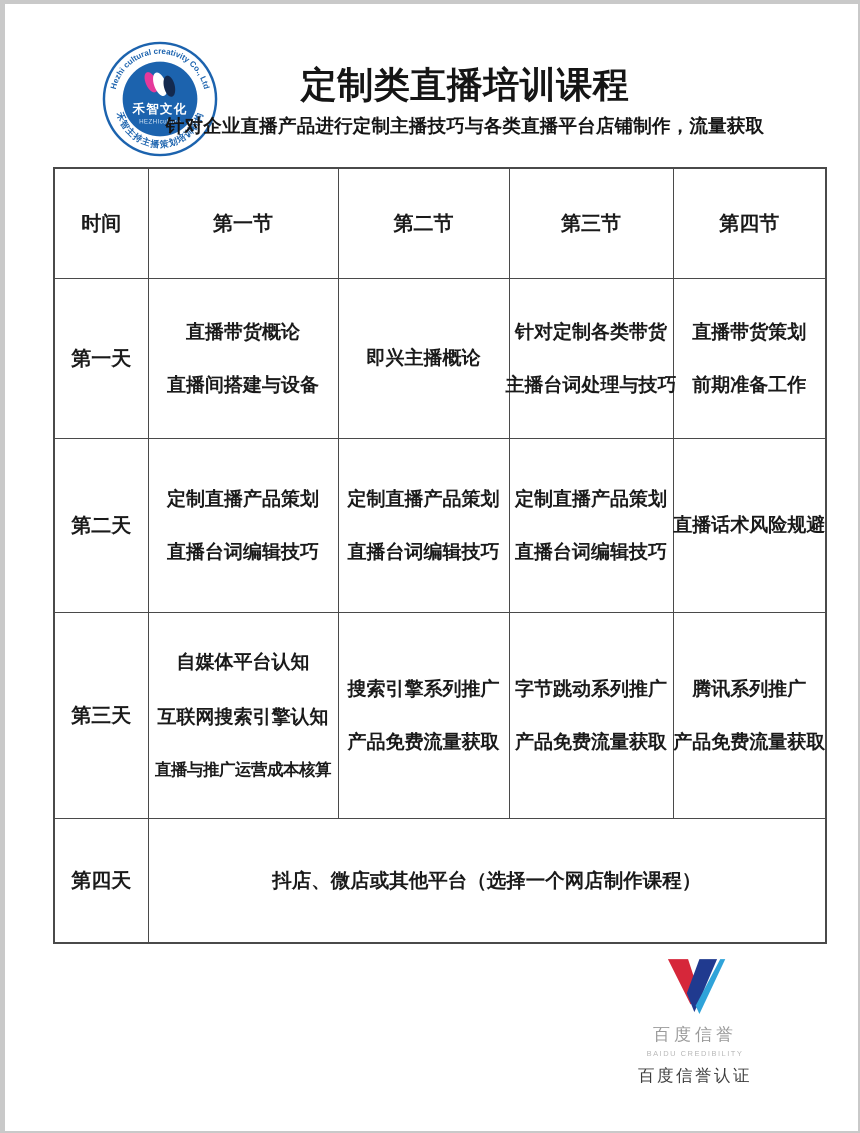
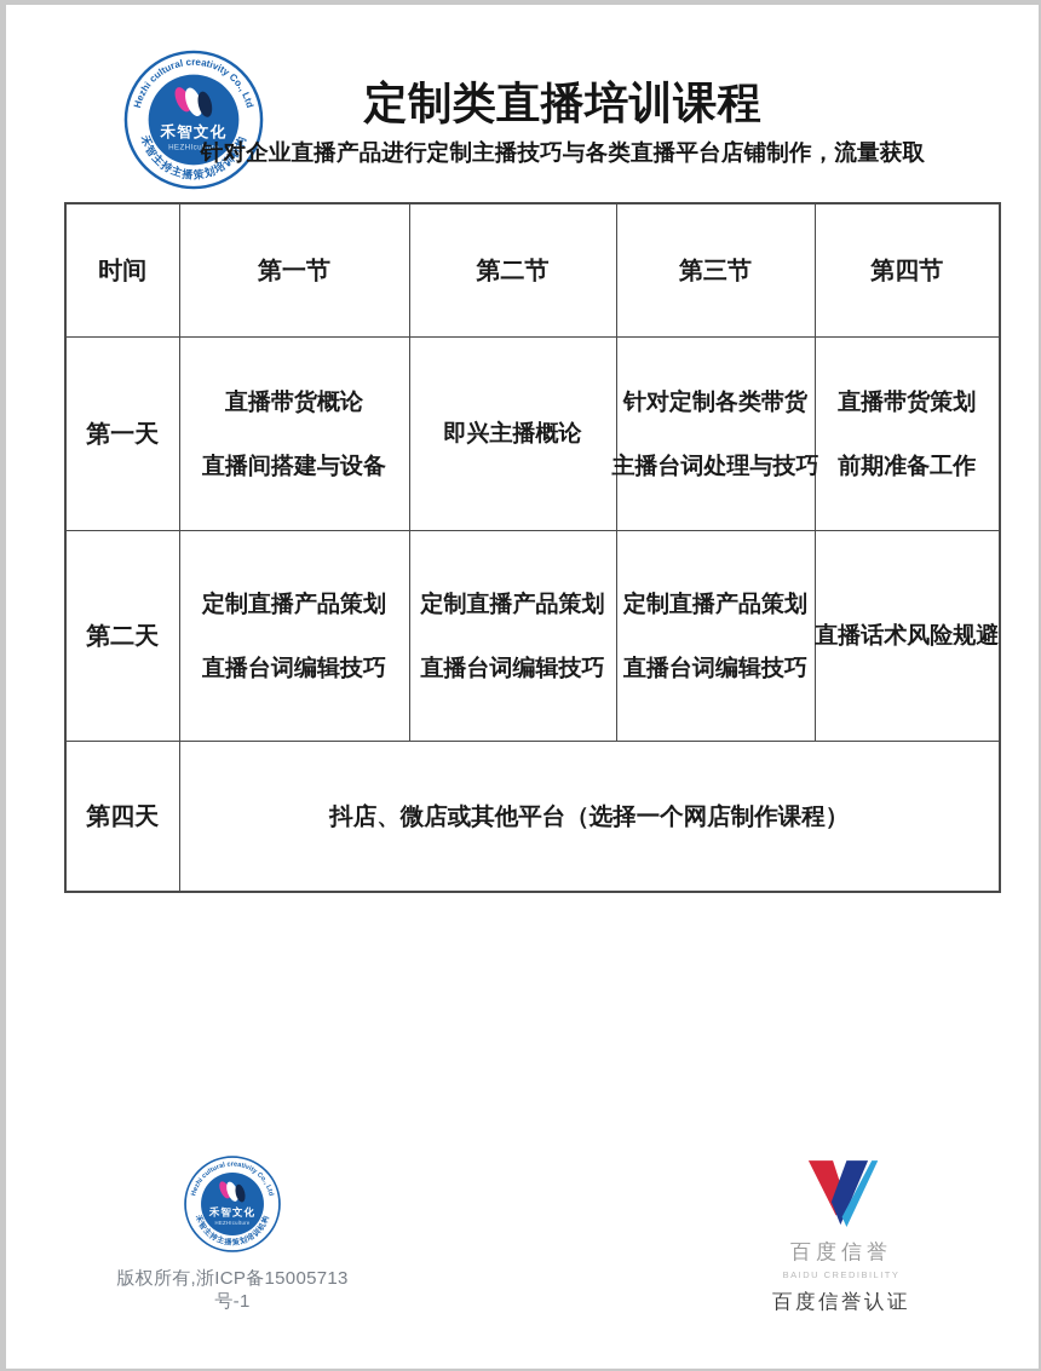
  定制类直播培训课程
  针对企业直播产品进行定制主播技巧与各类直播平台店铺制作，流量获取
  时间	第一节	第二节	第三节	第四节
  第一天	直播带货概论 直播间搭建与设备	即兴主播概论	针对定制各类带货 主播台词处理与技巧	直播带货策划 前期准备工作
  第二天	定制直播产品策划 直播台词编辑技巧	定制直播产品策划 直播台词编辑技巧	定制直播产品策划 直播台词编辑技巧	直播话术风险规避
- 第三天	自媒体平台认知 互联网搜索引擎认知 直播与推广运营成本核算	搜索引擎系列推广 产品免费流量获取	字节跳动系列推广 产品免费流量获取	腾讯系列推广 产品免费流量获取
  第四天	抖店、微店或其他平台（选择一个网店制作课程）
+ 版权所有,浙ICP备15005713号-1
  百度信誉
  BAIDU CREDIBILITY
  百度信誉认证
